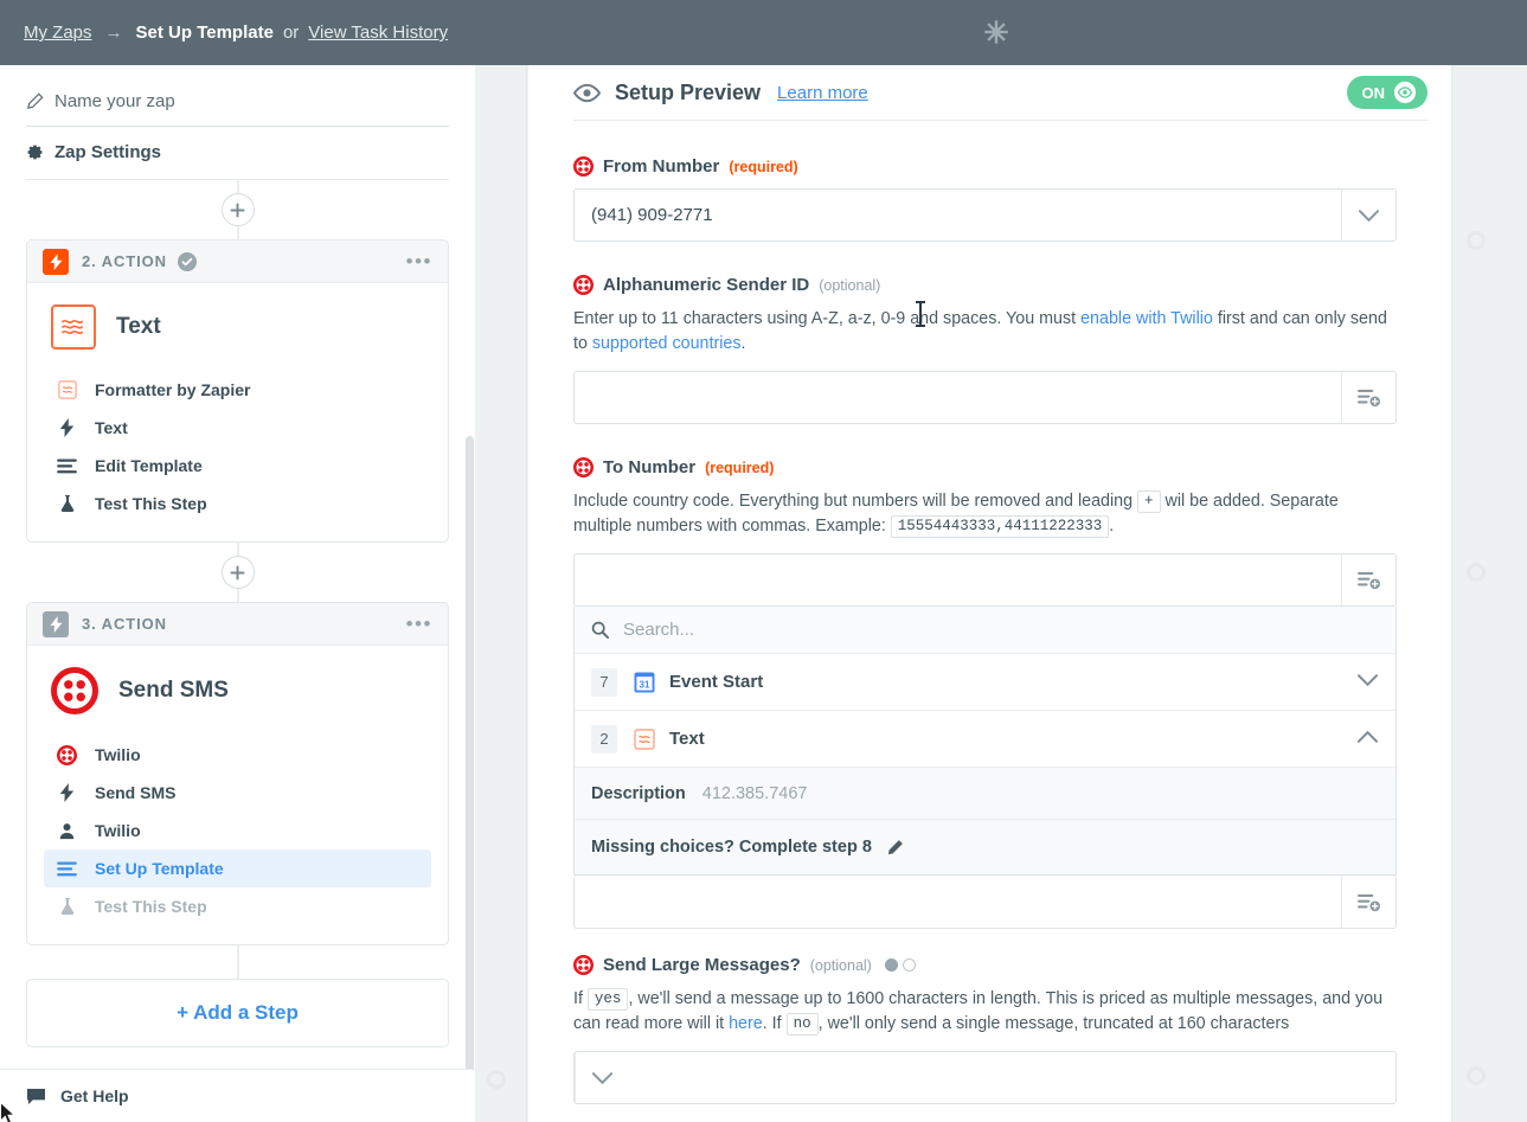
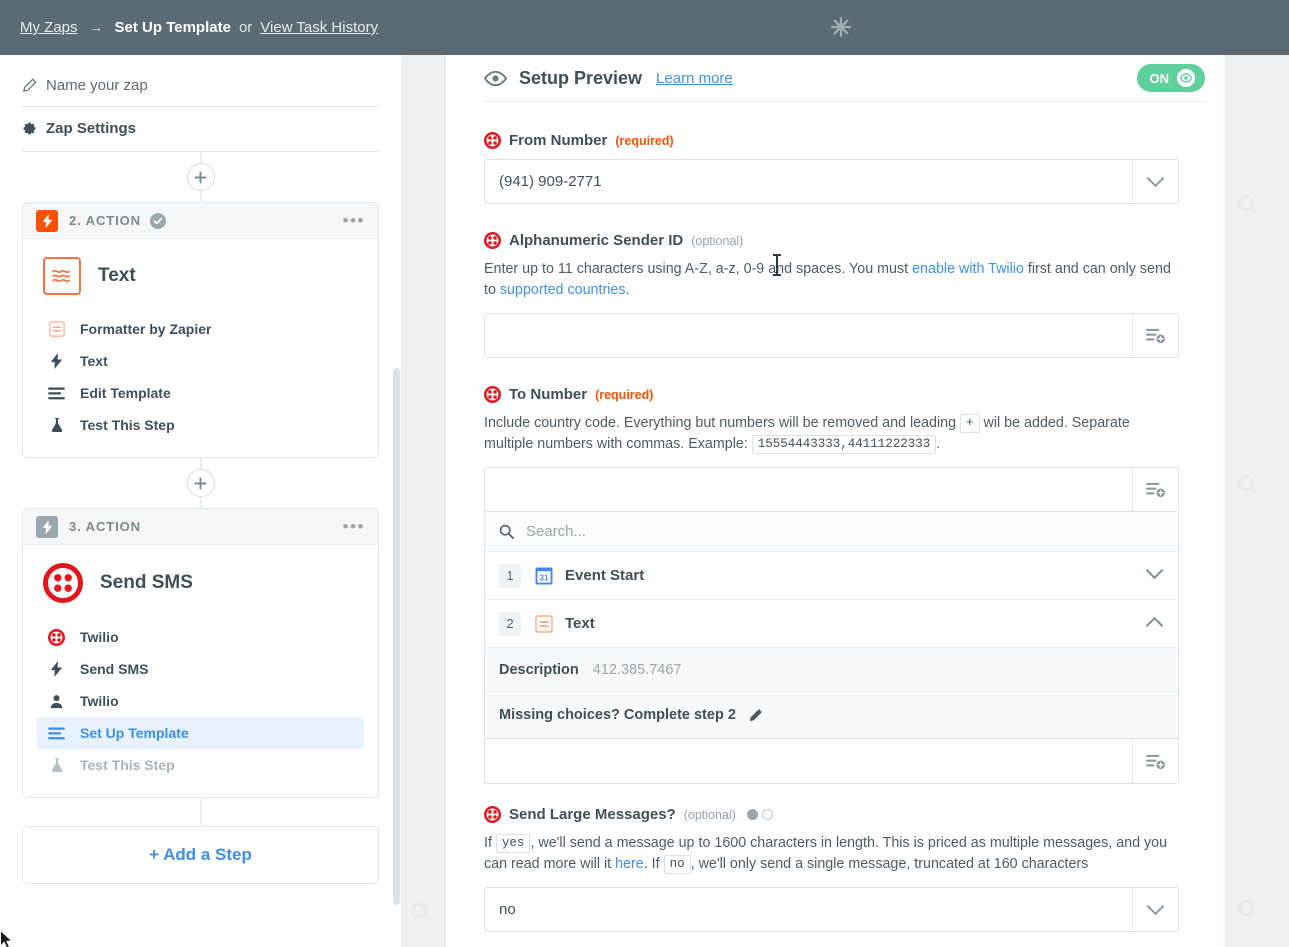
  My Zaps
  →
  Set Up Template
  or
  View Task History
  Name your zap
  Zap Settings
  2. ACTION
  •••
  Text
  Formatter by Zapier
  Text
  Edit Template
  Test This Step
  3. ACTION
  •••
  Send SMS
  Twilio
  Send SMS
  Twilio
  Set Up Template
  Test This Step
  + Add a Step
- Get Help
  Setup Preview
  Learn more
  ON
  From Number
  (required)
  (941) 909-2771
  Alphanumeric Sender ID
  (optional)
  Enter up to 11 characters using A-Z, a-z, 0-9 and spaces. You must enable with Twilio first and can only send to supported countries.
  To Number
  (required)
  Include country code. Everything but numbers will be removed and leading + wil be added. Separate multiple numbers with commas. Example: 15554443333,44111222333 .
  Search...
- 7
+ 1
  31
  Event Start
  2
  Text
  Description
  412.385.7467
- Missing choices? Complete step 8
+ Missing choices? Complete step 2
  Send Large Messages?
  (optional)
  If yes , we'll send a message up to 1600 characters in length. This is priced as multiple messages, and you can read more will it here. If no , we'll only send a single message, truncated at 160 characters
+ no
